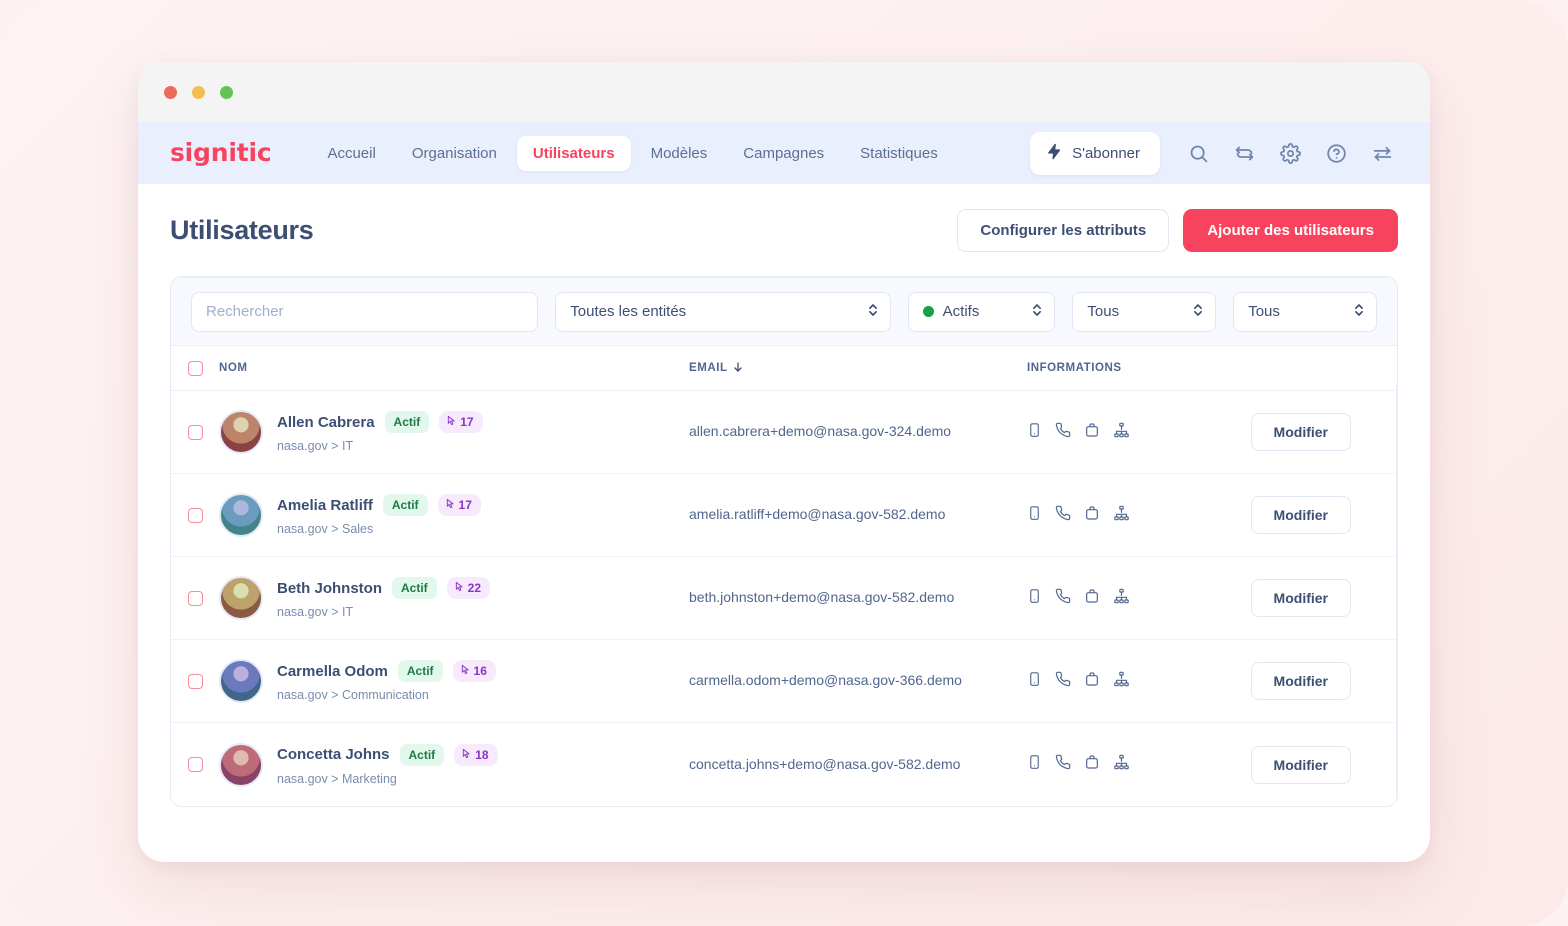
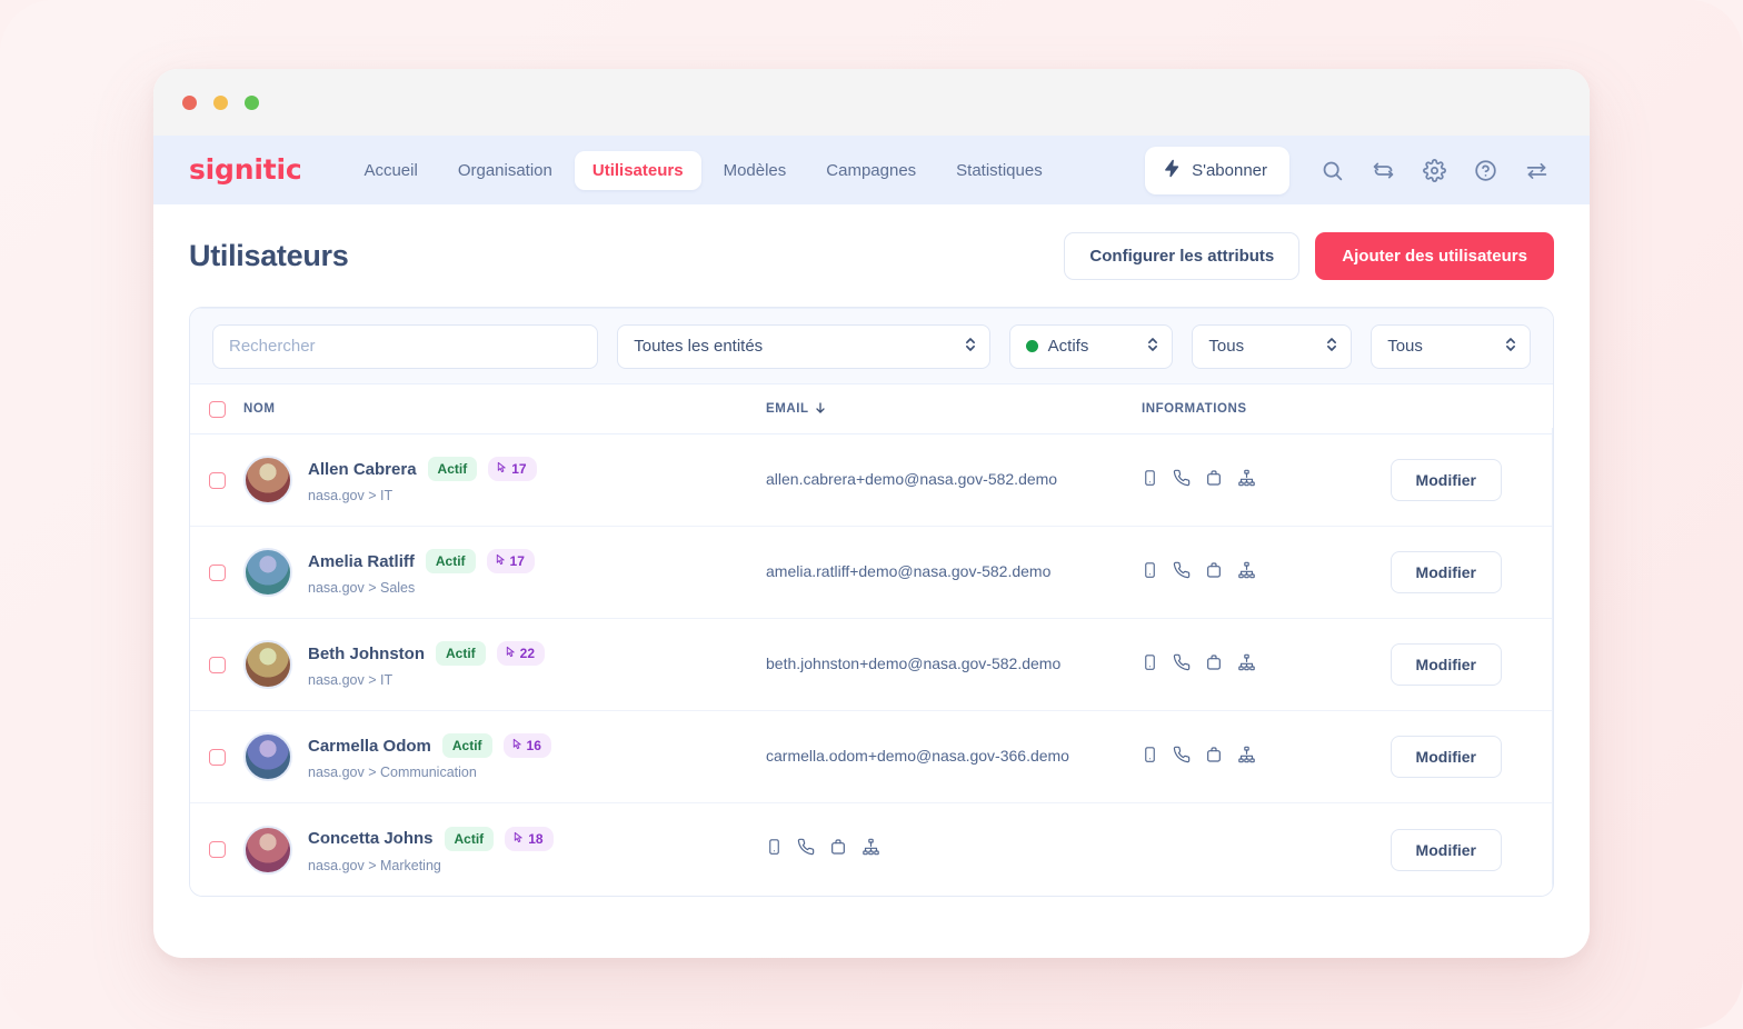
  signitic
  Accueil
  Organisation
  Utilisateurs
  Modèles
  Campagnes
  Statistiques
  S'abonner
  Utilisateurs
  Configurer les attributs
  Ajouter des utilisateurs
  Rechercher
  Toutes les entités
  Actifs
  Tous
  Tous
  NOM
  EMAIL
  INFORMATIONS
  Allen Cabrera
  Actif
  17
  nasa.gov > IT
- allen.cabrera+demo@nasa.gov-324.demo
+ allen.cabrera+demo@nasa.gov-582.demo
  Modifier
  Amelia Ratliff
  Actif
  17
  nasa.gov > Sales
  amelia.ratliff+demo@nasa.gov-582.demo
  Modifier
  Beth Johnston
  Actif
  22
  nasa.gov > IT
  beth.johnston+demo@nasa.gov-582.demo
  Modifier
  Carmella Odom
  Actif
  16
  nasa.gov > Communication
  carmella.odom+demo@nasa.gov-366.demo
  Modifier
  Concetta Johns
  Actif
  18
  nasa.gov > Marketing
- concetta.johns+demo@nasa.gov-582.demo
  Modifier
